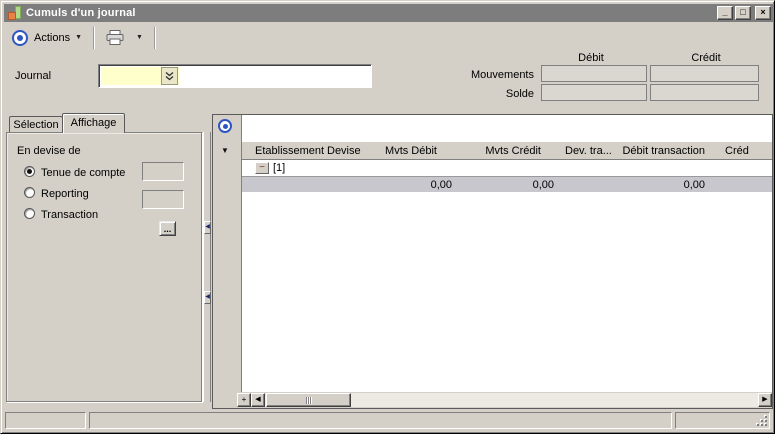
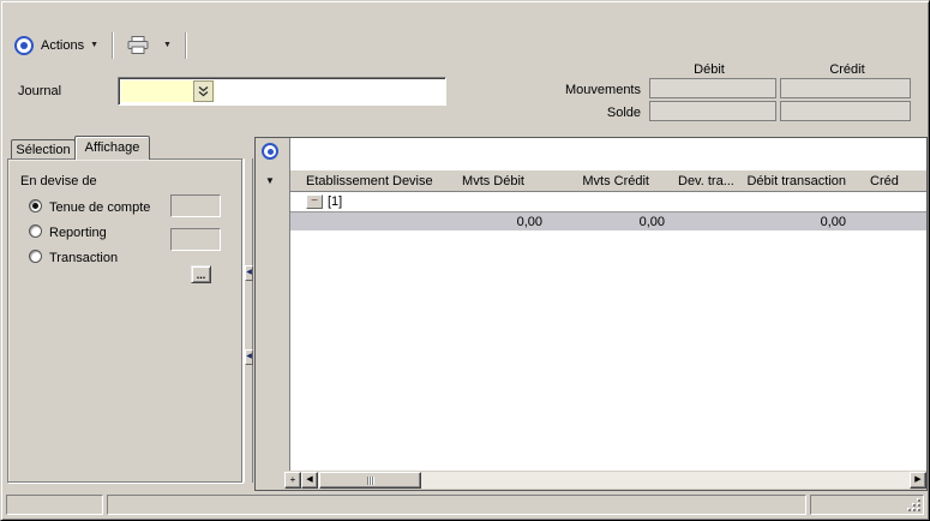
- Cumuls d'un journal
- _
- □
- ×
  Actions
  Journal
  Débit
  Crédit
  Mouvements
  Solde
  Sélection
  Affichage
  En devise de
  Tenue de compte
  Reporting
  Transaction
  ...
  ▼
  Etablissement
  Devise
  Mvts Débit
  Mvts Crédit
  Dev. tra...
  Débit transaction
  Créd
  −
  [1]
  0,00
  0,00
  0,00
  +
